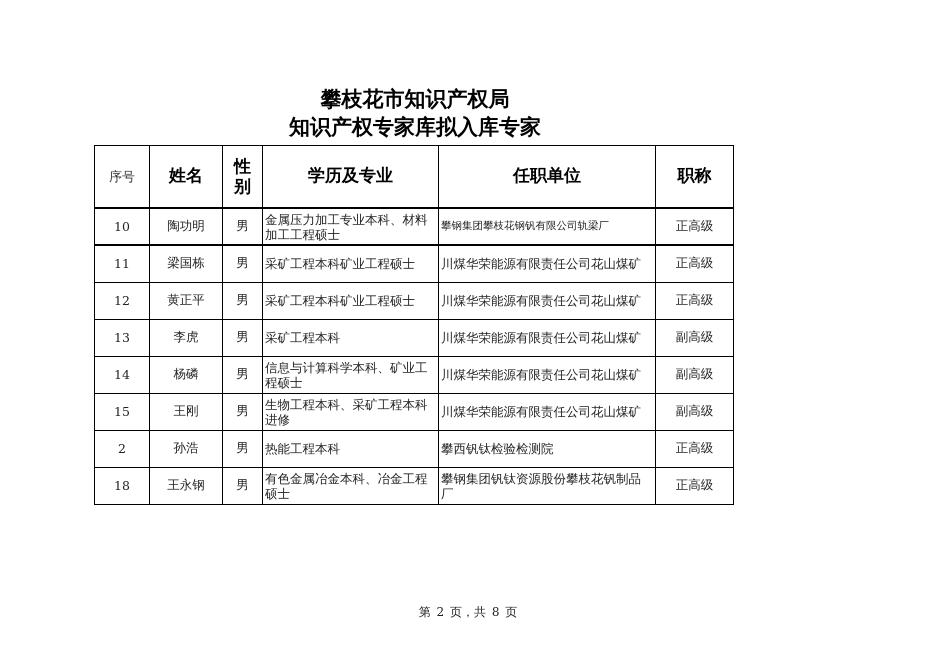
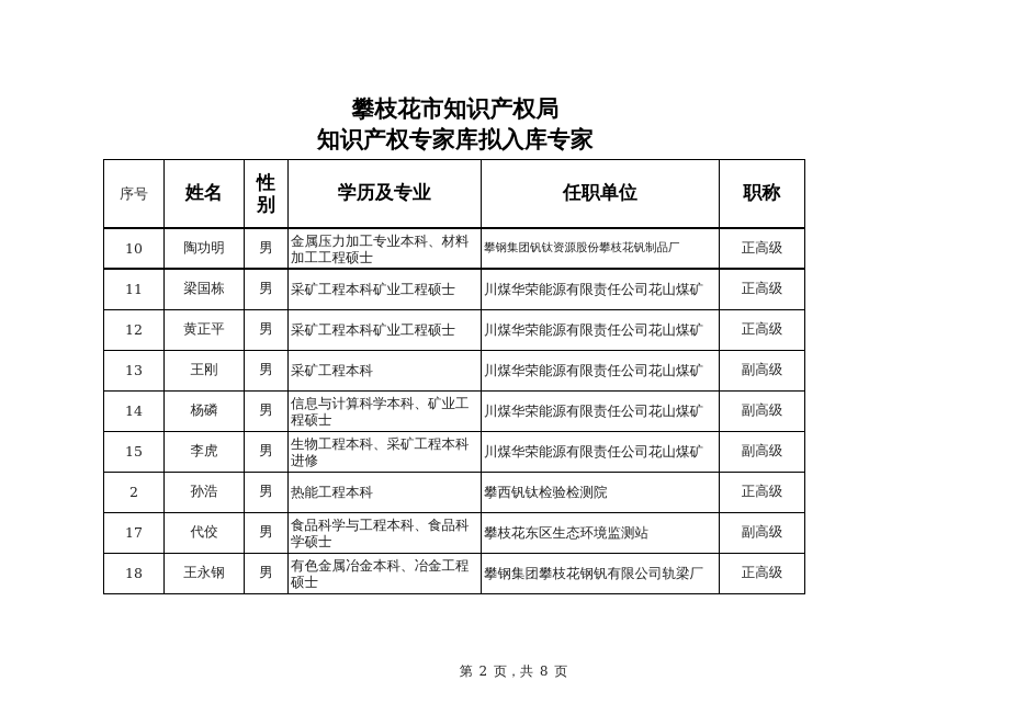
  攀枝花市知识产权局
  知识产权专家库拟入库专家
  序号	姓名	性 别	学历及专业	任职单位	职称
- 10	陶功明	男	金属压力加工专业本科、材料加工工程硕士	攀钢集团攀枝花钢钒有限公司轨梁厂	正高级
+ 10	陶功明	男	金属压力加工专业本科、材料加工工程硕士	攀钢集团钒钛资源股份攀枝花钒制品厂	正高级
  11	梁国栋	男	采矿工程本科矿业工程硕士	川煤华荣能源有限责任公司花山煤矿	正高级
  12	黄正平	男	采矿工程本科矿业工程硕士	川煤华荣能源有限责任公司花山煤矿	正高级
- 13	李虎	男	采矿工程本科	川煤华荣能源有限责任公司花山煤矿	副高级
+ 13	王刚	男	采矿工程本科	川煤华荣能源有限责任公司花山煤矿	副高级
  14	杨磷	男	信息与计算科学本科、矿业工程硕士	川煤华荣能源有限责任公司花山煤矿	副高级
- 15	王刚	男	生物工程本科、采矿工程本科进修	川煤华荣能源有限责任公司花山煤矿	副高级
+ 15	李虎	男	生物工程本科、采矿工程本科进修	川煤华荣能源有限责任公司花山煤矿	副高级
  2	孙浩	男	热能工程本科	攀西钒钛检验检测院	正高级
+ 17	代佼	男	食品科学与工程本科、食品科学硕士	攀枝花东区生态环境监测站	副高级
- 18	王永钢	男	有色金属冶金本科、冶金工程硕士	攀钢集团钒钛资源股份攀枝花钒制品厂	正高级
+ 18	王永钢	男	有色金属冶金本科、冶金工程硕士	攀钢集团攀枝花钢钒有限公司轨梁厂	正高级
  第 2 页，共 8 页
